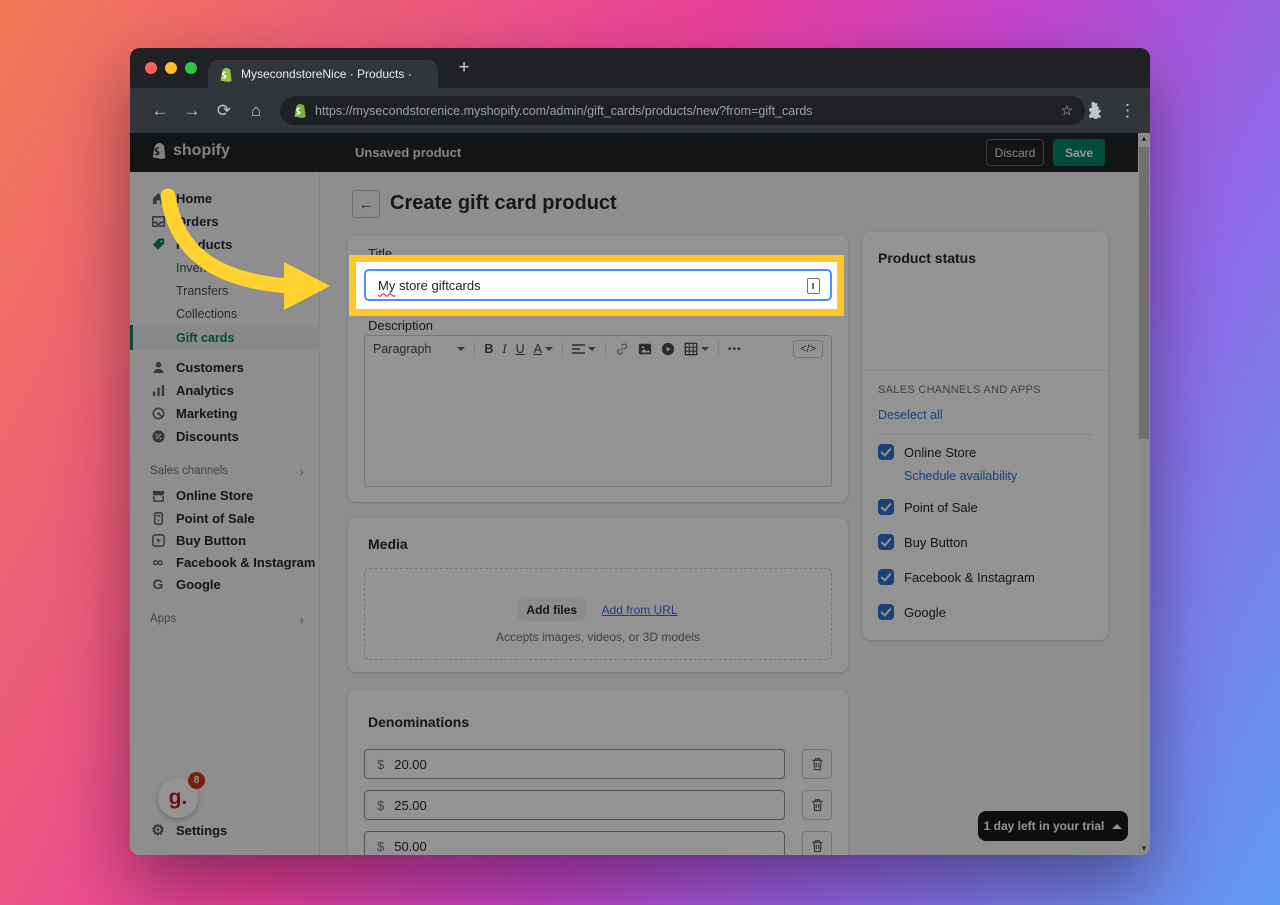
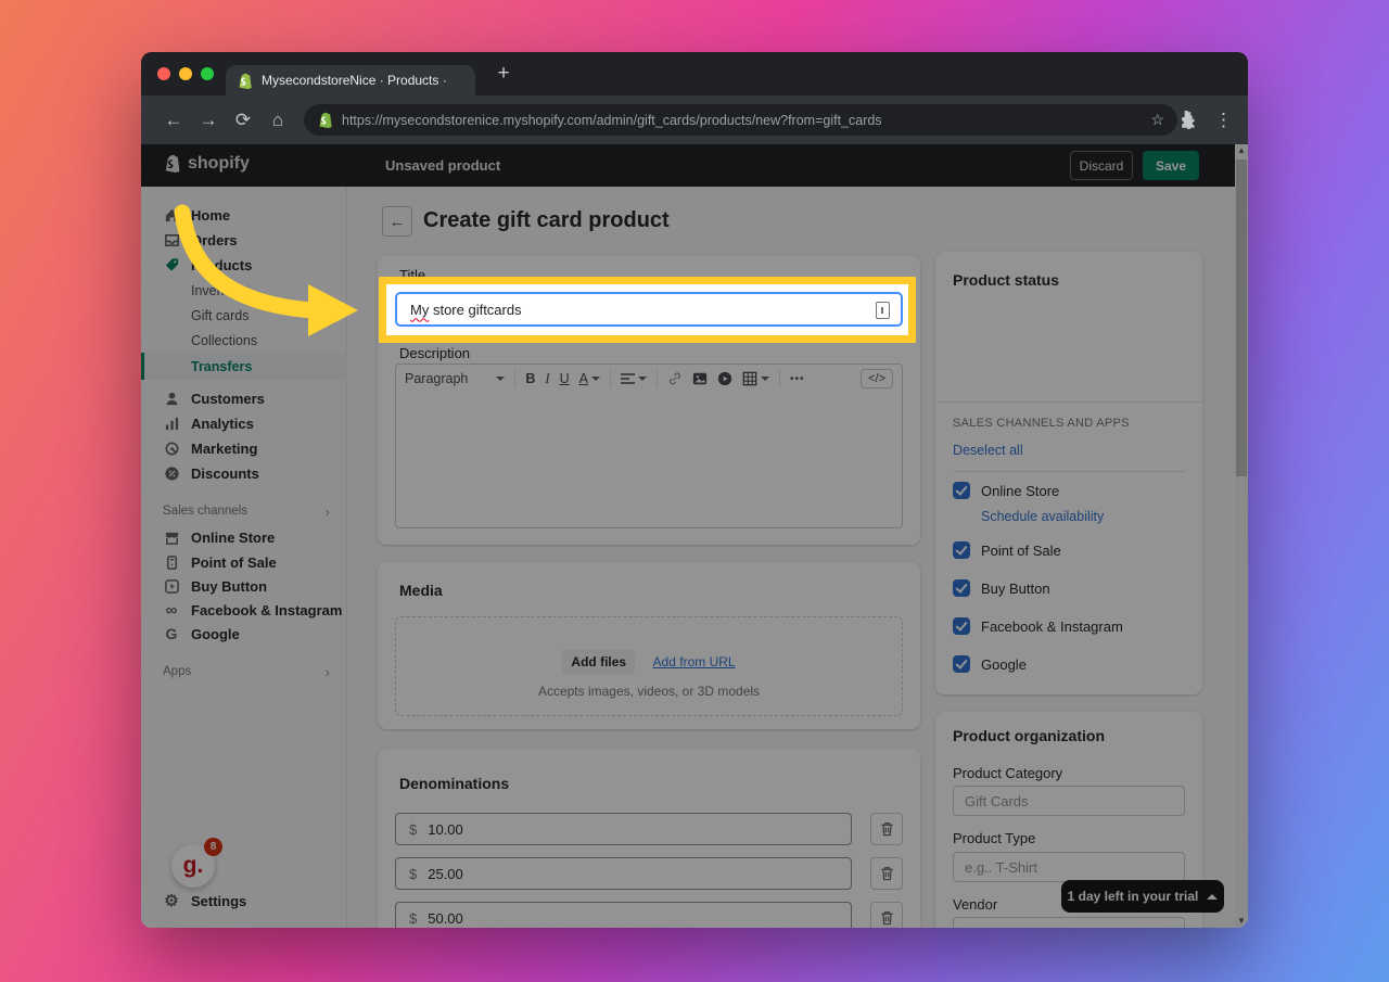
  MysecondstoreNice · Products ·
  +
  ←
  →
  ⟳
  ⌂
  https://mysecondstorenice.myshopify.com/admin/gift_cards/products/new?from=gift_cards
  ☆
  ⋮
  shopify
  Unsaved product
  Discard
  Save
  Home
  rders
- Transfers
+ Gift cards
  Collections
- Gift cards
+ Transfers
  Customers
  Analytics
  Marketing
  Discounts
  Sales channels
  ›
  Online Store
  Point of Sale
  Buy Button
  ∞
  Facebook & Instagram
  G
  Google
  Apps
  ›
  g.
  8
  ⚙
  Settings
  ←
  Create gift card product
  Title
  My store giftcards
  Description
  Paragraph
  B
  I
  U
  A
  •••
  </>
  Media
  Add files Add from URL
  Accepts images, videos, or 3D models
  Denominations
  $
- 20.00
+ 10.00
  $
  25.00
  $
  50.00
  Product status
  SALES CHANNELS AND APPS
  Deselect all
  Online Store
  Schedule availability
  Point of Sale
  Buy Button
  Facebook & Instagram
  Google
+ Product organization
+ Product Category
+ Gift Cards
+ Product Type
+ e.g.. T-Shirt
+ Vendor
  1 day left in your trial
  ▲
  ▼
